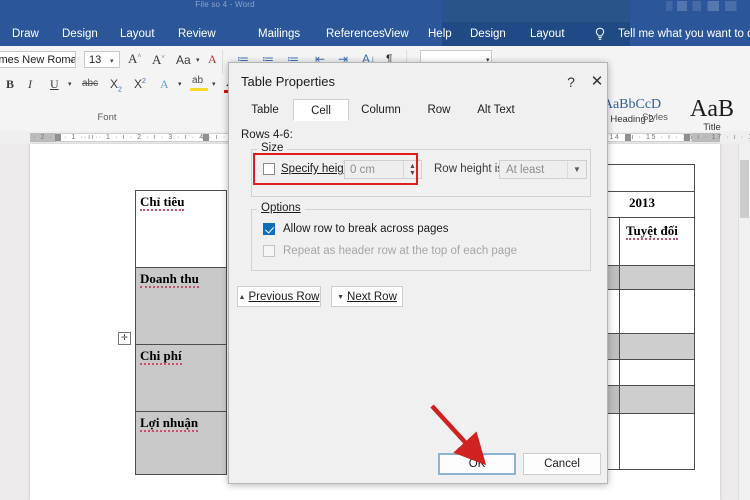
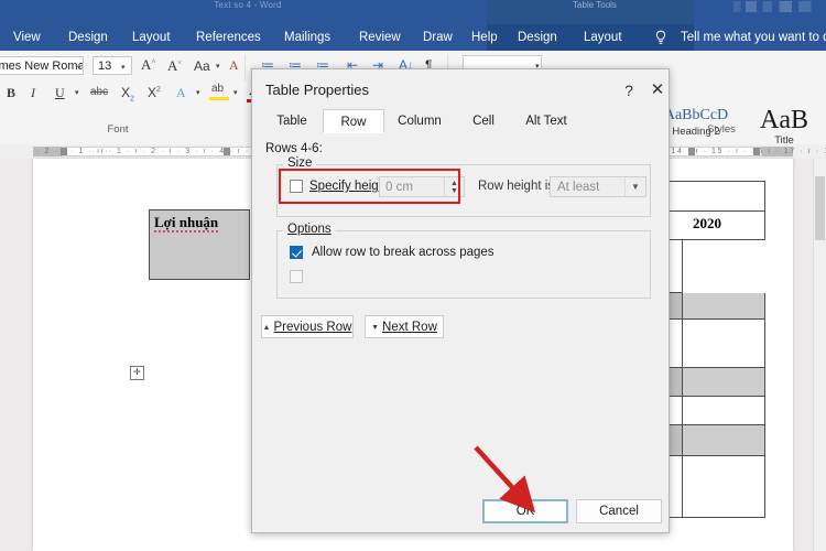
- File so 4 - Word
+ Text so 4 - Word
+ Table Tools
- Draw
+ View
  Design
  Layout
- Review
+ References
  Mailings
- References
+ Review
- View
+ Draw
  Help
  Design
  Layout
  Tell me what you want to
  mes New Roma
  13
  A˄
  Aa
  A
  ≔
  ≔
  ≔
  ⇤
  ⇥
  A↓
  ¶
  B
  I
  U
  abc
  A
  ab
  aBbCcD
  Heading 2
  AaB
  Title
  Font
  Styles
- Chỉ tiêu
- Doanh thu
- Chi phí
  Lợi nhuận
- 2013
+ 2020
- Tuyệt đối
  ✛
  Table Properties
  ?
  ✕
  Table
- Cell
+ Row
  Column
- Row
+ Cell
  Alt Text
  Rows 4-6:
  Size
  Specify heig
  0 cm
  Row height i
  At least
  ▼
  Options
  Allow row to break across pages
- Repeat as header row at the top of each page
  Previous Row
  Next Row
  OK
  Cancel
